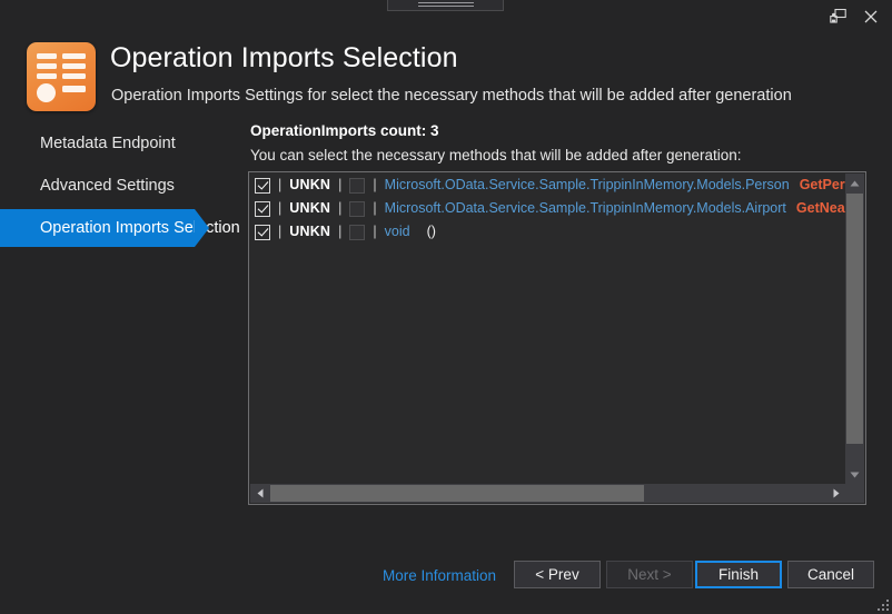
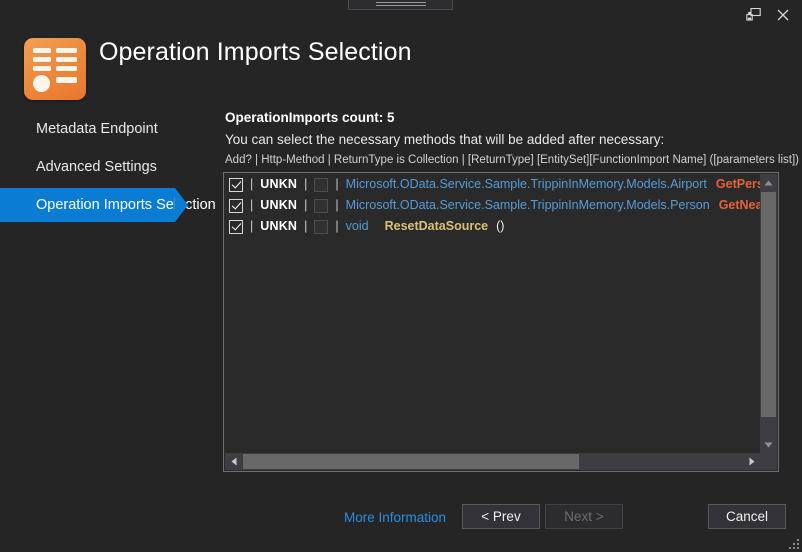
  Operation Imports Selection
- Operation Imports Settings for select the necessary methods that will be added after generation
  Metadata Endpoint
  Advanced Settings
  Operation Imports Selection
- OperationImports count: 3
+ OperationImports count: 5
- You can select the necessary methods that will be added after generation:
+ You can select the necessary methods that will be added after necessary:
+ Add? | Http-Method | ReturnType is Collection | [ReturnType] [EntitySet][FunctionImport Name] ([parameters list])
  |
  UNKN
  |
  |
- Microsoft.OData.Service.Sample.TrippinInMemory.Models.Person
+ Microsoft.OData.Service.Sample.TrippinInMemory.Models.Airport
  |
  UNKN
  |
  |
- Microsoft.OData.Service.Sample.TrippinInMemory.Models.Airport
+ Microsoft.OData.Service.Sample.TrippinInMemory.Models.Person
  |
  UNKN
  |
  |
  void
+ ResetDataSource
  ()
  More Information
  < Prev
  Next >
- Finish
  Cancel
